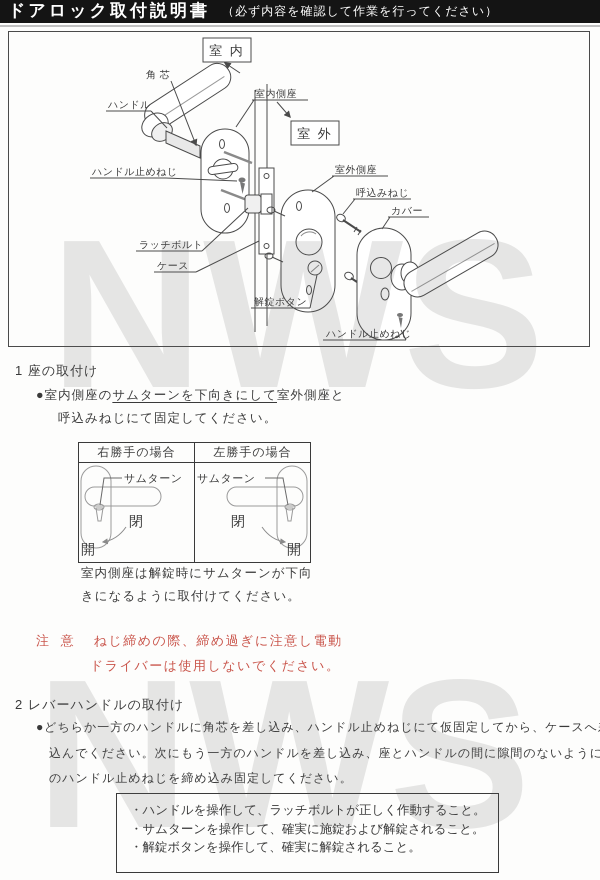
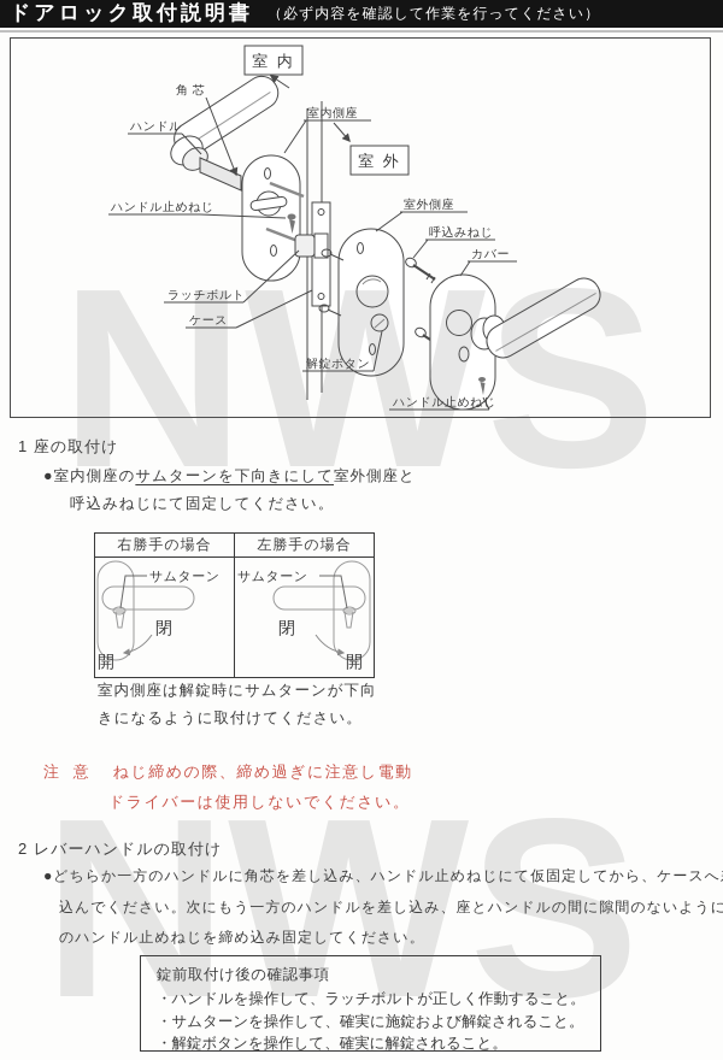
  ドアロック取付説明書
  （必ず内容を確認して作業を行ってください）
  室 内
  室 外
  角 芯
  ハンドル
  ハンドル止めねじ
  室内側座
  室外側座
  呼込みねじ
  カバー
  ラッチボルト
  ケース
  解錠ボタン
  ハンドル止めねじ
  NWS
  NWS
  1 座の取付け
  ●室内側座のサムターンを下向きにして室外側座と
  呼込みねじにて固定してください。
  右勝手の場合	左勝手の場合
  サムターン 閉 開	サムターン 閉 開
  室内側座は解錠時にサムターンが下向
  きになるように取付けてください。
  注 意 ねじ締めの際、締め過ぎに注意し電動
  ドライバーは使用しないでください。
  2 レバーハンドルの取付け
  ●どちらか一方のハンドルに角芯を差し込み、ハンドル止めねじにて仮固定してから、ケースへ
  込んでください。次にもう一方のハンドルを差し込み、座とハンドルの間に隙間のないように
  のハンドル止めねじを締め込み固定してください。
+ 錠前取付け後の確認事項
  ・ハンドルを操作して、ラッチボルトが正しく作動すること。
  ・サムターンを操作して、確実に施錠および解錠されること。
  ・解錠ボタンを操作して、確実に解錠されること。
